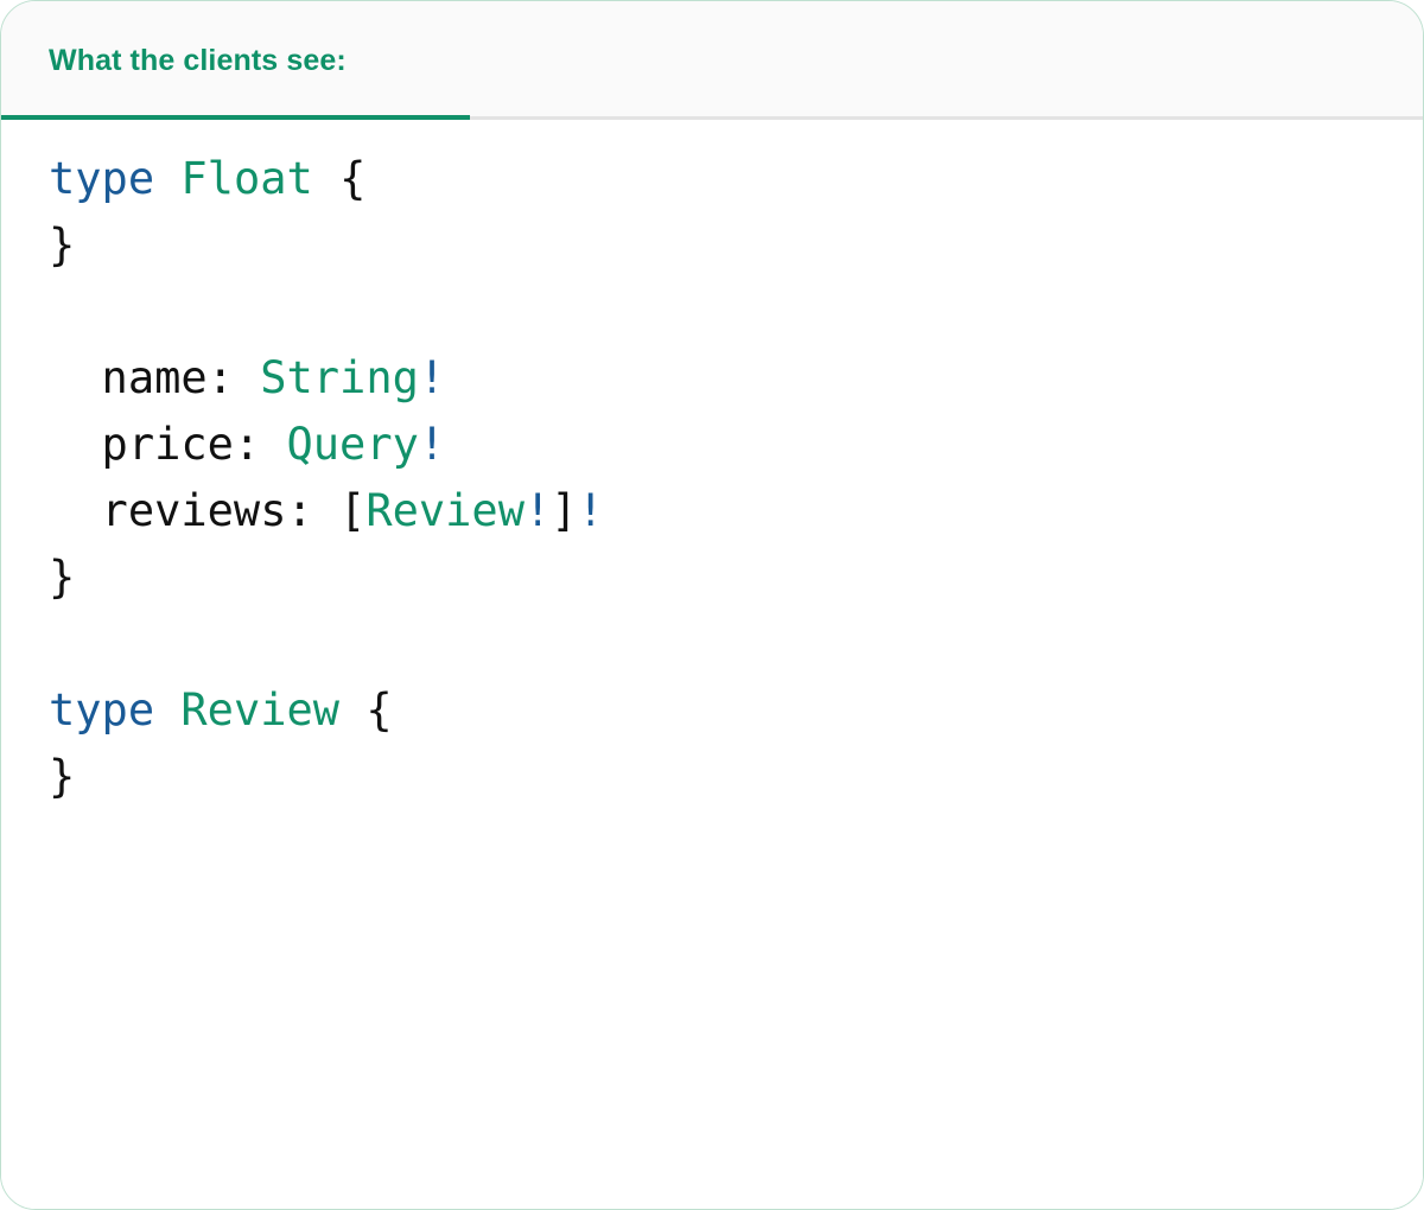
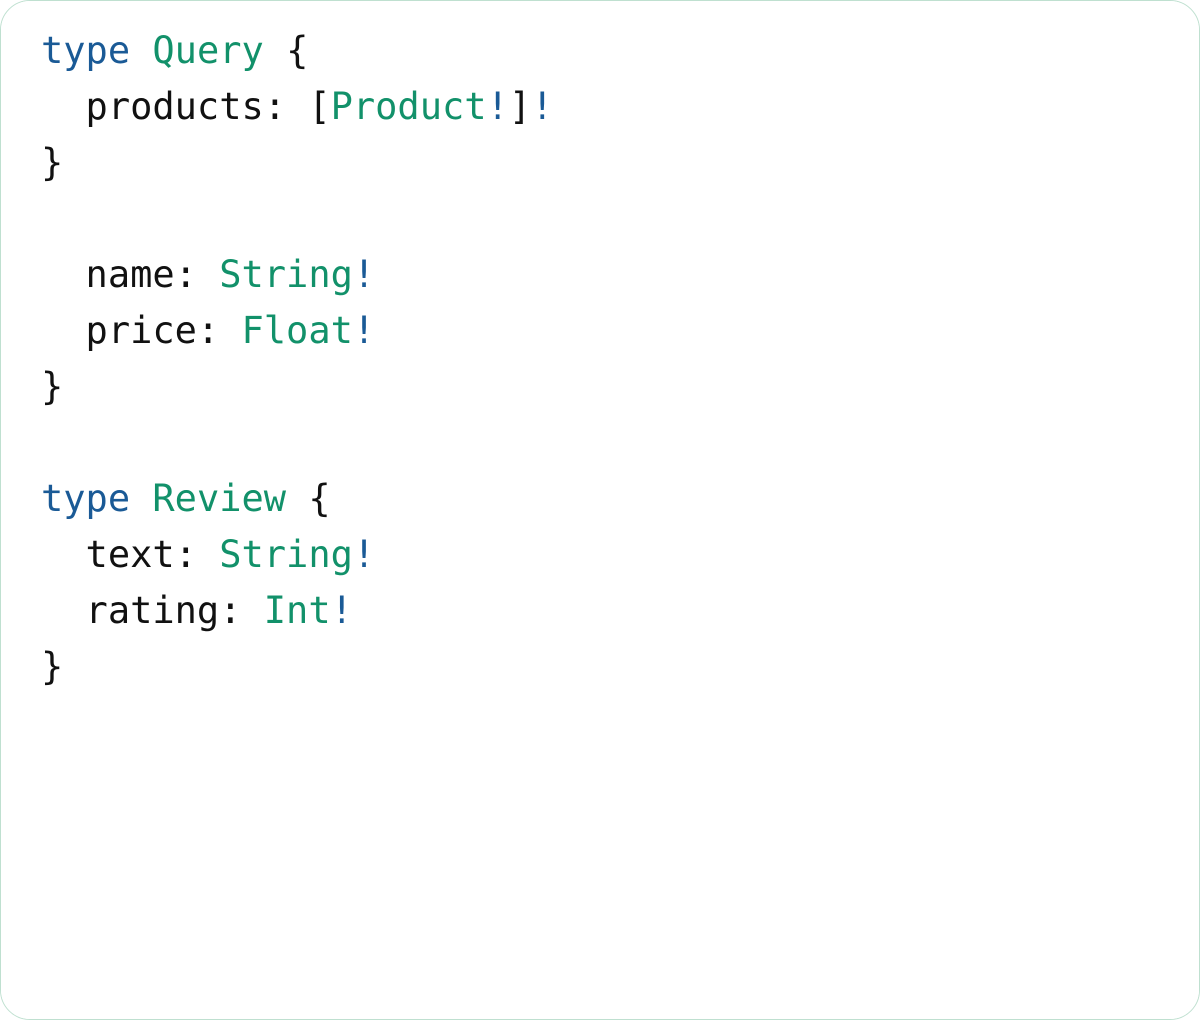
- What the clients see:
- type Float {
+ type Query {
+ products: [Product!]!
  }
  name: String!
- price: Query!
+ price: Float!
- reviews: [Review!]!
  }
  type Review {
+ text: String!
+ rating: Int!
  }
